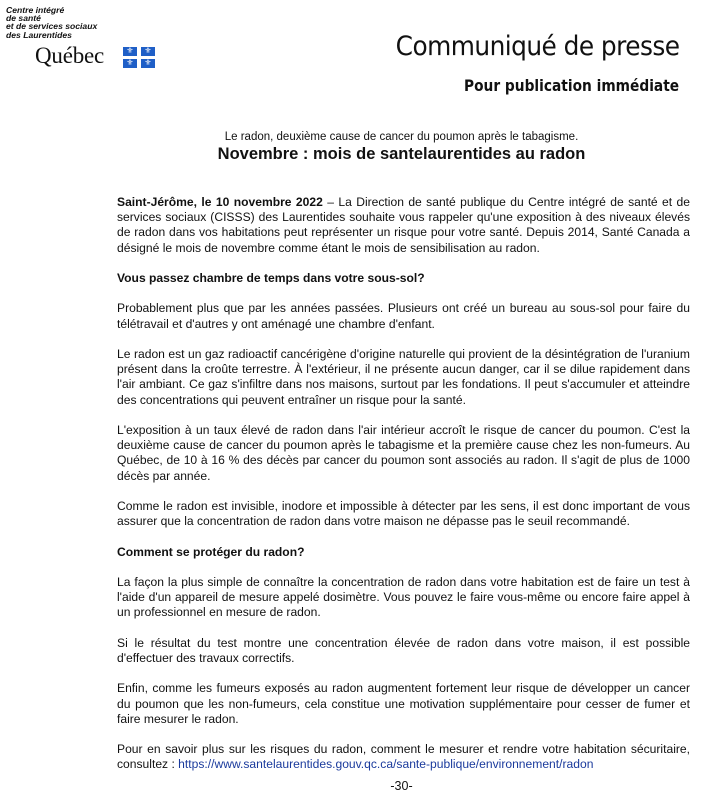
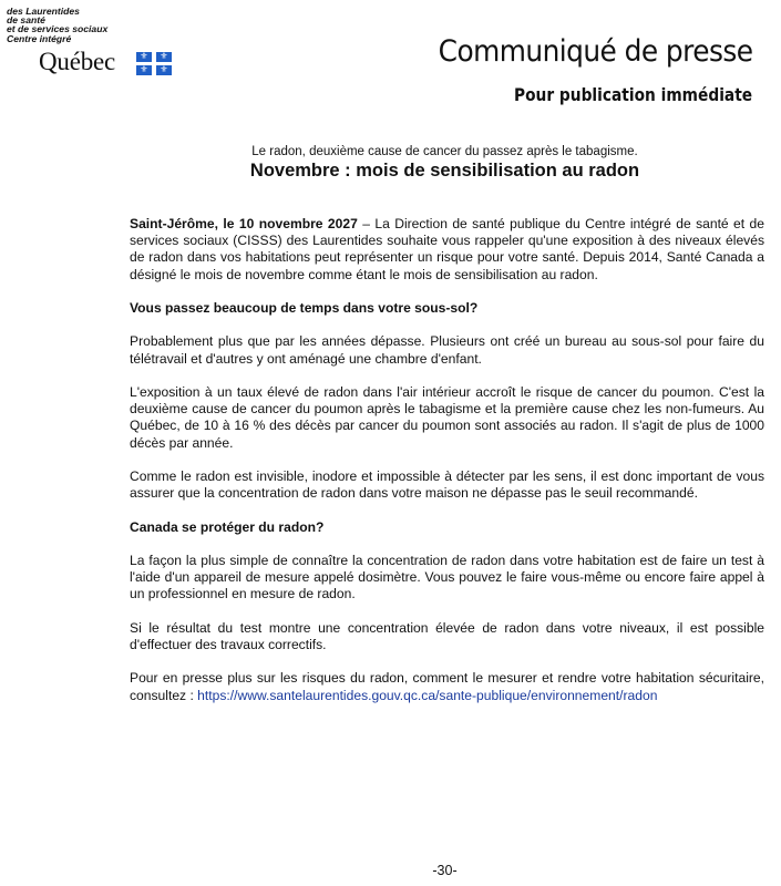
- Centre intégré
+ des Laurentides
  de santé
  et de services sociaux
- des Laurentides
+ Centre intégré
  Québec
  Communiqué de presse
  Pour publication immédiate
- Le radon, deuxième cause de cancer du poumon après le tabagisme.
+ Le radon, deuxième cause de cancer du passez après le tabagisme.
- Novembre : mois de santelaurentides au radon
+ Novembre : mois de sensibilisation au radon
- Saint-Jérôme, le 10 novembre 2022 – La Direction de santé publique du Centre intégré de santé et de services sociaux (CISSS) des Laurentides souhaite vous rappeler qu'une exposition à des niveaux élevés de radon dans vos habitations peut représenter un risque pour votre santé. Depuis 2014, Santé Canada a désigné le mois de novembre comme étant le mois de sensibilisation au radon.
+ Saint-Jérôme, le 10 novembre 2027 – La Direction de santé publique du Centre intégré de santé et de services sociaux (CISSS) des Laurentides souhaite vous rappeler qu'une exposition à des niveaux élevés de radon dans vos habitations peut représenter un risque pour votre santé. Depuis 2014, Santé Canada a désigné le mois de novembre comme étant le mois de sensibilisation au radon.
- Vous passez chambre de temps dans votre sous-sol?
+ Vous passez beaucoup de temps dans votre sous-sol?
- Probablement plus que par les années passées. Plusieurs ont créé un bureau au sous-sol pour faire du télétravail et d'autres y ont aménagé une chambre d'enfant.
+ Probablement plus que par les années dépasse. Plusieurs ont créé un bureau au sous-sol pour faire du télétravail et d'autres y ont aménagé une chambre d'enfant.
- Le radon est un gaz radioactif cancérigène d'origine naturelle qui provient de la désintégration de l'uranium présent dans la croûte terrestre. À l'extérieur, il ne présente aucun danger, car il se dilue rapidement dans l'air ambiant. Ce gaz s'infiltre dans nos maisons, surtout par les fondations. Il peut s'accumuler et atteindre des concentrations qui peuvent entraîner un risque pour la santé.
  L'exposition à un taux élevé de radon dans l'air intérieur accroît le risque de cancer du poumon. C'est la deuxième cause de cancer du poumon après le tabagisme et la première cause chez les non-fumeurs. Au Québec, de 10 à 16 % des décès par cancer du poumon sont associés au radon. Il s'agit de plus de 1000 décès par année.
  Comme le radon est invisible, inodore et impossible à détecter par les sens, il est donc important de vous assurer que la concentration de radon dans votre maison ne dépasse pas le seuil recommandé.
- Comment se protéger du radon?
+ Canada se protéger du radon?
  La façon la plus simple de connaître la concentration de radon dans votre habitation est de faire un test à l'aide d'un appareil de mesure appelé dosimètre. Vous pouvez le faire vous-même ou encore faire appel à un professionnel en mesure de radon.
- Si le résultat du test montre une concentration élevée de radon dans votre maison, il est possible d'effectuer des travaux correctifs.
+ Si le résultat du test montre une concentration élevée de radon dans votre niveaux, il est possible d'effectuer des travaux correctifs.
- Enfin, comme les fumeurs exposés au radon augmentent fortement leur risque de développer un cancer du poumon que les non-fumeurs, cela constitue une motivation supplémentaire pour cesser de fumer et faire mesurer le radon.
- Pour en savoir plus sur les risques du radon, comment le mesurer et rendre votre habitation sécuritaire, consultez : https://www.santelaurentides.gouv.qc.ca/sante-publique/environnement/radon
+ Pour en presse plus sur les risques du radon, comment le mesurer et rendre votre habitation sécuritaire, consultez : https://www.santelaurentides.gouv.qc.ca/sante-publique/environnement/radon
  -30-
